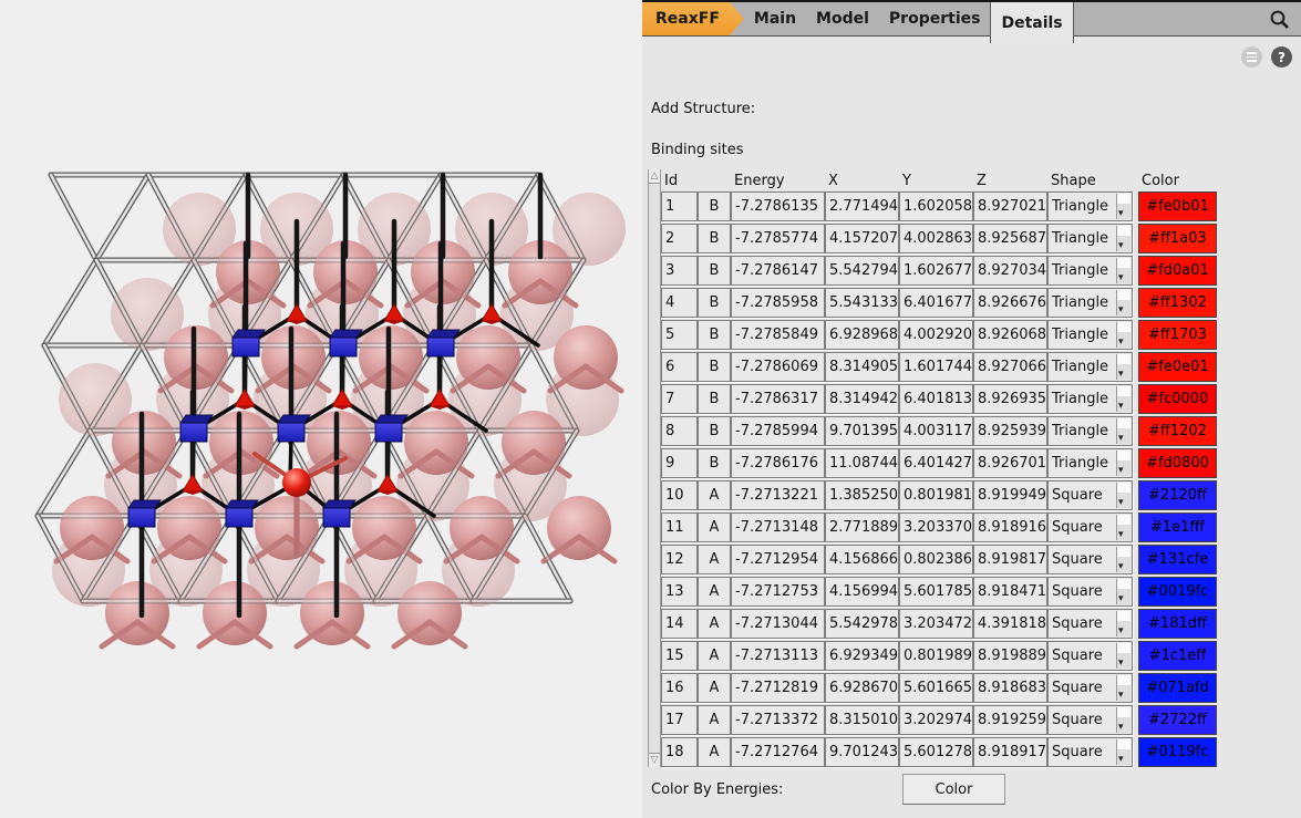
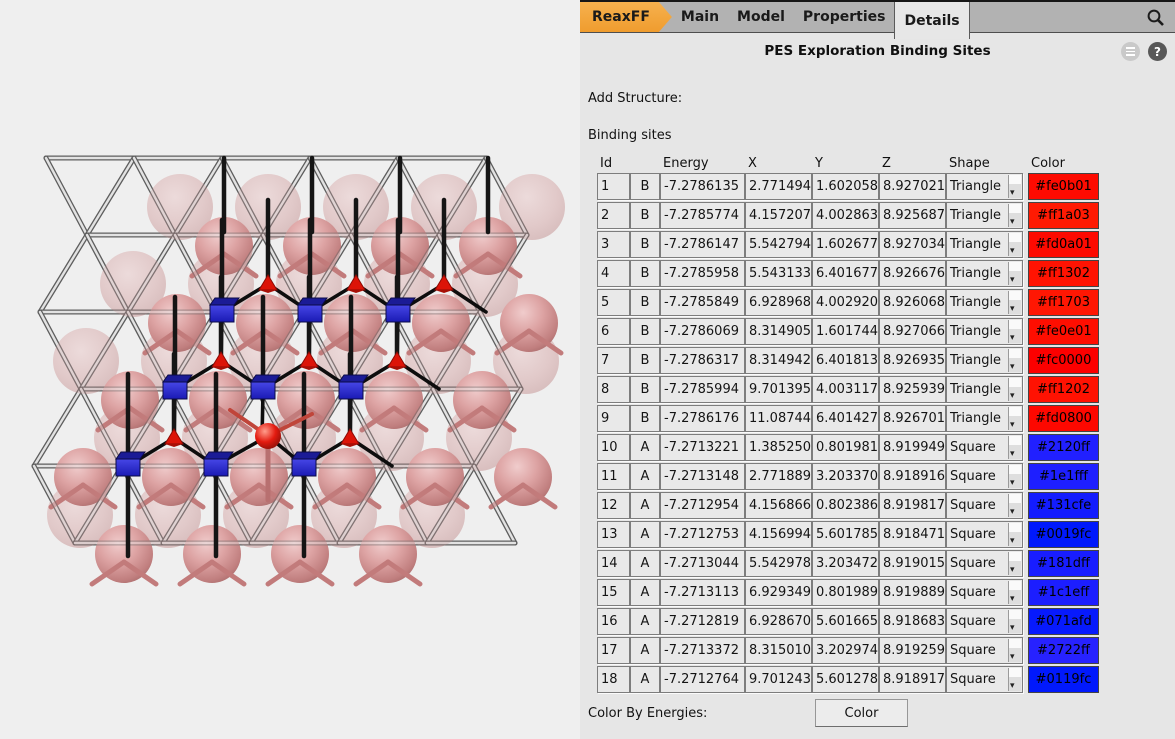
  ReaxFF
  Main
  Model
  Properties
  Details
+ PES Exploration Binding Sites
  ?
  Add Structure:
  Binding sites
- △
- ▽
  Id
  Energy
  X
  Y
  Z
  Shape
  Color
  1
  B
  -7.2786135
  2.771494
  1.602058
  8.927021
  Triangle
  #fe0b01
  2
  B
  -7.2785774
  4.157207
  4.002863
  8.925687
  Triangle
  #ff1a03
  3
  B
  -7.2786147
  5.542794
  1.602677
  8.927034
  Triangle
  #fd0a01
  4
  B
  -7.2785958
  5.543133
  6.401677
  8.926676
  Triangle
  #ff1302
  5
  B
  -7.2785849
  6.928968
  4.002920
  8.926068
  Triangle
  #ff1703
  6
  B
  -7.2786069
  8.314905
  1.601744
  8.927066
  Triangle
  #fe0e01
  7
  B
  -7.2786317
  8.314942
  6.401813
  8.926935
  Triangle
  #fc0000
  8
  B
  -7.2785994
  9.701395
  4.003117
  8.925939
  Triangle
  #ff1202
  9
  B
  -7.2786176
  11.08744
  6.401427
  8.926701
  Triangle
  #fd0800
  10
  A
  -7.2713221
  1.385250
  0.801981
  8.919949
  Square
  #2120ff
  11
  A
  -7.2713148
  2.771889
  3.203370
  8.918916
  Square
  #1e1fff
  12
  A
  -7.2712954
  4.156866
  0.802386
  8.919817
  Square
  #131cfe
  13
  A
  -7.2712753
  4.156994
  5.601785
  8.918471
  Square
  #0019fc
  14
  A
  -7.2713044
  5.542978
  3.203472
- 4.391818
+ 8.919015
  Square
  #181dff
  15
  A
  -7.2713113
  6.929349
  0.801989
  8.919889
  Square
  #1c1eff
  16
  A
  -7.2712819
  6.928670
  5.601665
  8.918683
  Square
  #071afd
  17
  A
  -7.2713372
  8.315010
  3.202974
  8.919259
  Square
  #2722ff
  18
  A
  -7.2712764
  9.701243
  5.601278
  8.918917
  Square
  #0119fc
  Color By Energies:
  Color
